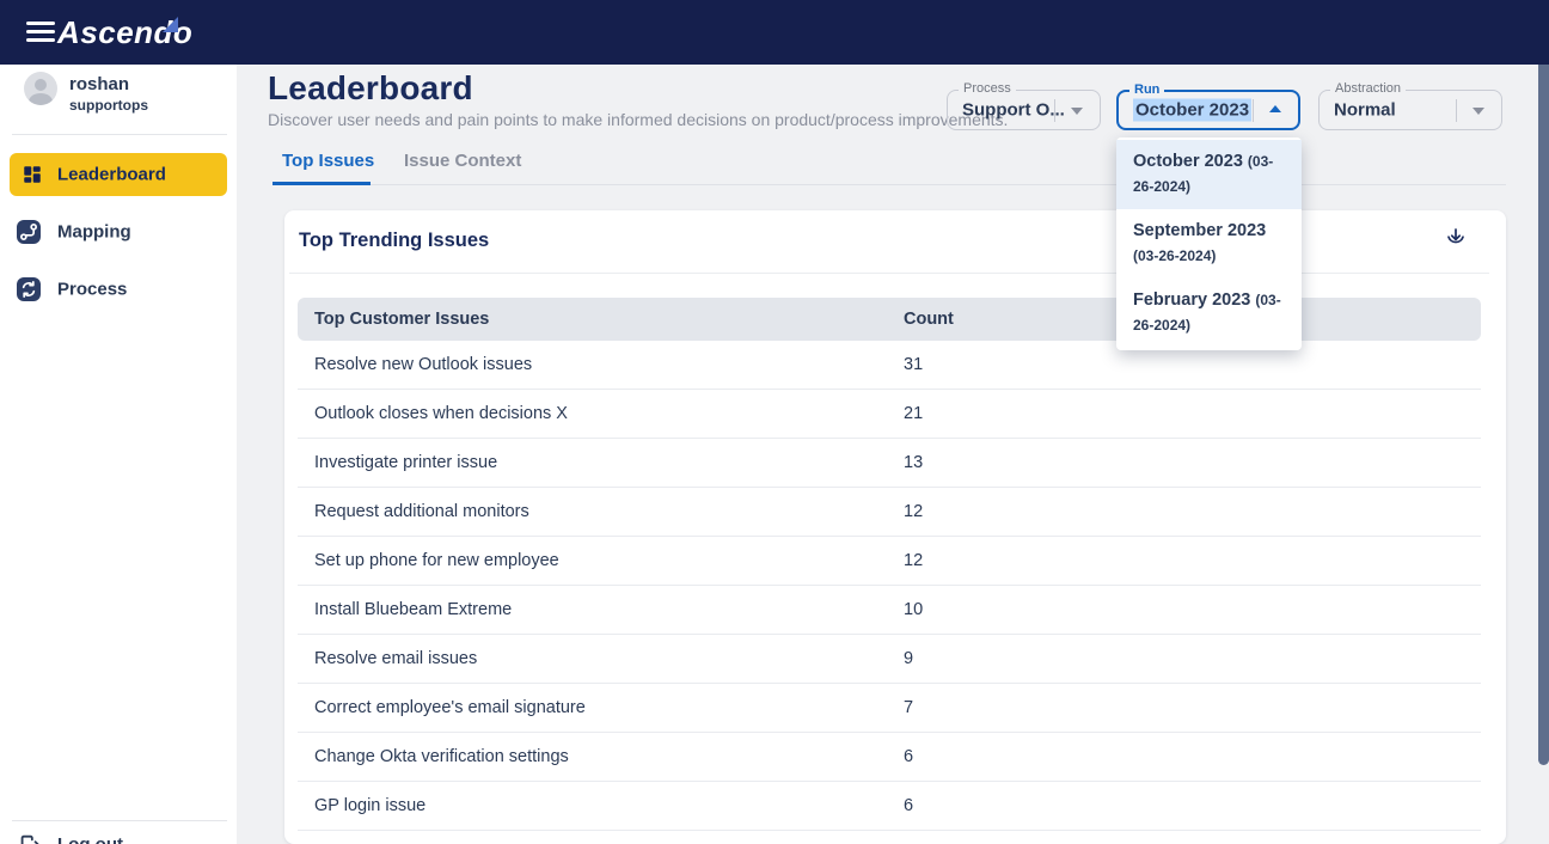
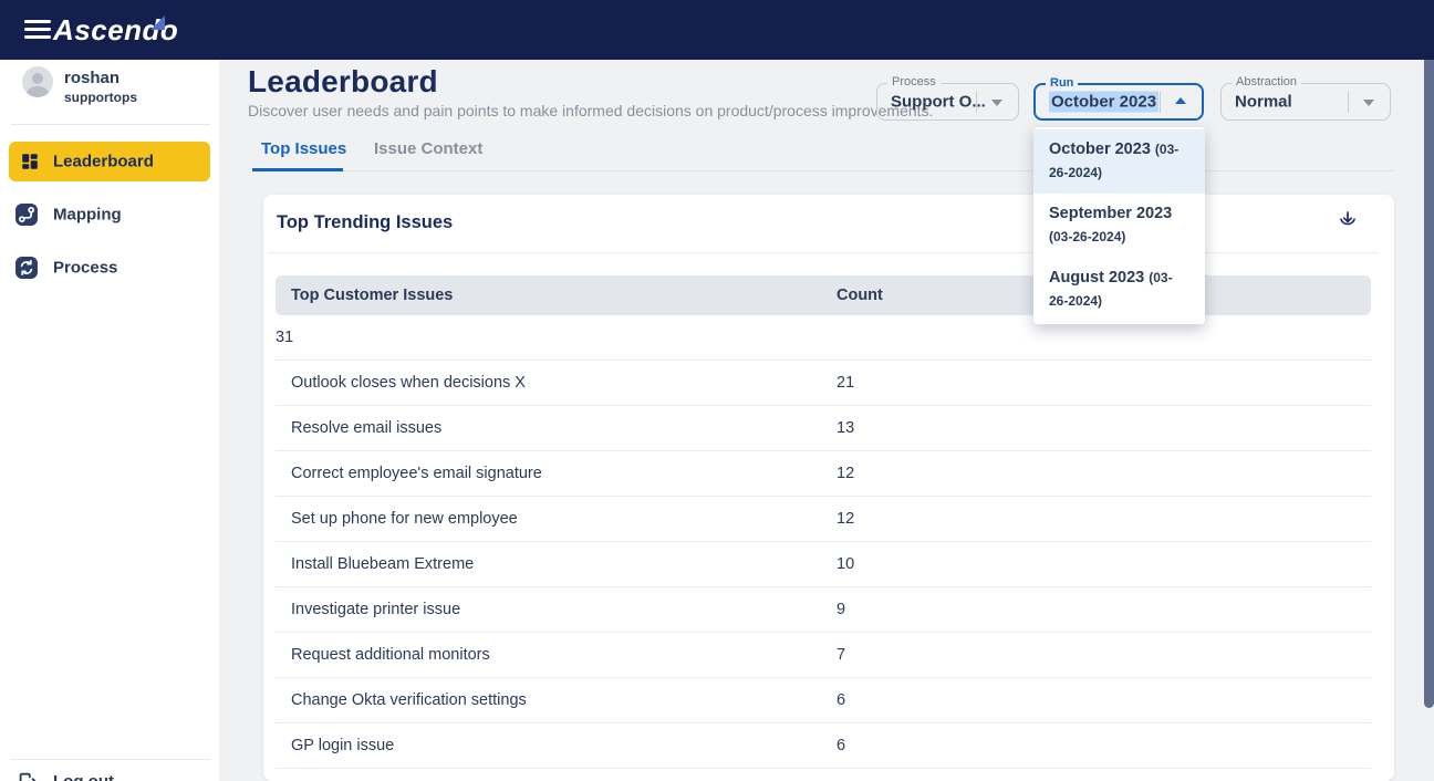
  Ascendo
  roshan
  supportops
  Leaderboard
  Mapping
  Process
  Leaderboard
  Discover user needs and pain points to make informed decisions on product/process improvements.
  Process
  Support O...
  Run
  October 2023
  Abstraction
  Normal
  October 2023 (03-26-2024)
  September 2023 (03-26-2024)
- February 2023 (03-26-2024)
+ August 2023 (03-26-2024)
  Top Issues
  Issue Context
  Top Trending Issues
  Top Customer Issues
  Count
- Resolve new Outlook issues
  31
  Outlook closes when decisions X
  21
- Investigate printer issue
+ Resolve email issues
  13
- Request additional monitors
+ Correct employee's email signature
  12
  Set up phone for new employee
  12
  Install Bluebeam Extreme
  10
- Resolve email issues
+ Investigate printer issue
  9
- Correct employee's email signature
+ Request additional monitors
  7
  Change Okta verification settings
  6
  GP login issue
  6
